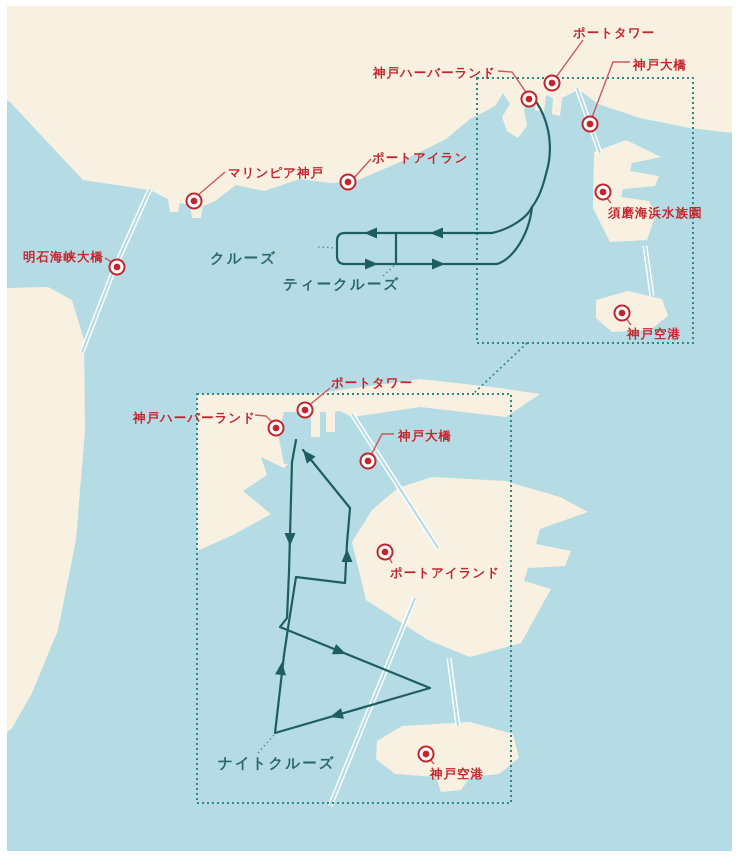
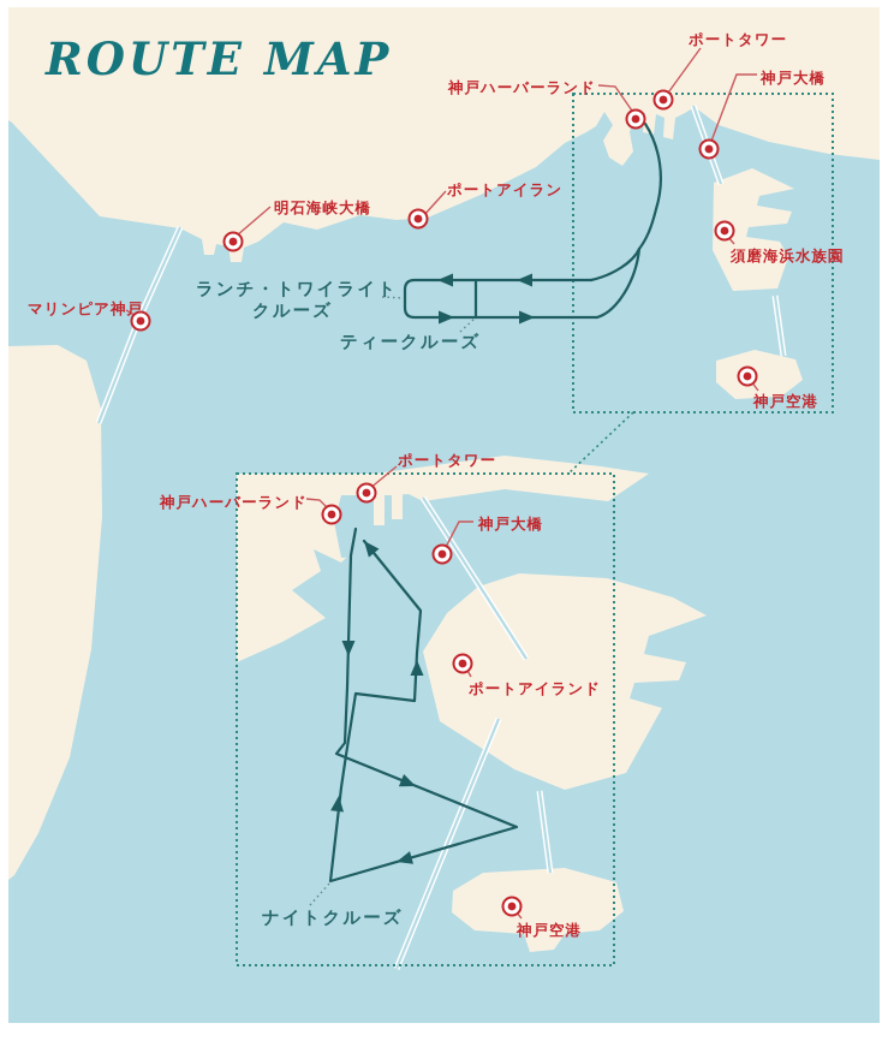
+ ROUTE MAP
- マリンピア神戸
+ 明石海峡大橋
  ポートアイラン
- 明石海峡大橋
+ マリンピア神戸
  ポートタワー
  神戸ハーバーランド
  神戸大橋
  須磨海浜水族園
  神戸空港
  ポートタワー
  神戸ハーバーランド
  神戸大橋
  ポートアイランド
  神戸空港
+ ランチ・トワイライト
  クルーズ
  ティークルーズ
  ナイトクルーズ
